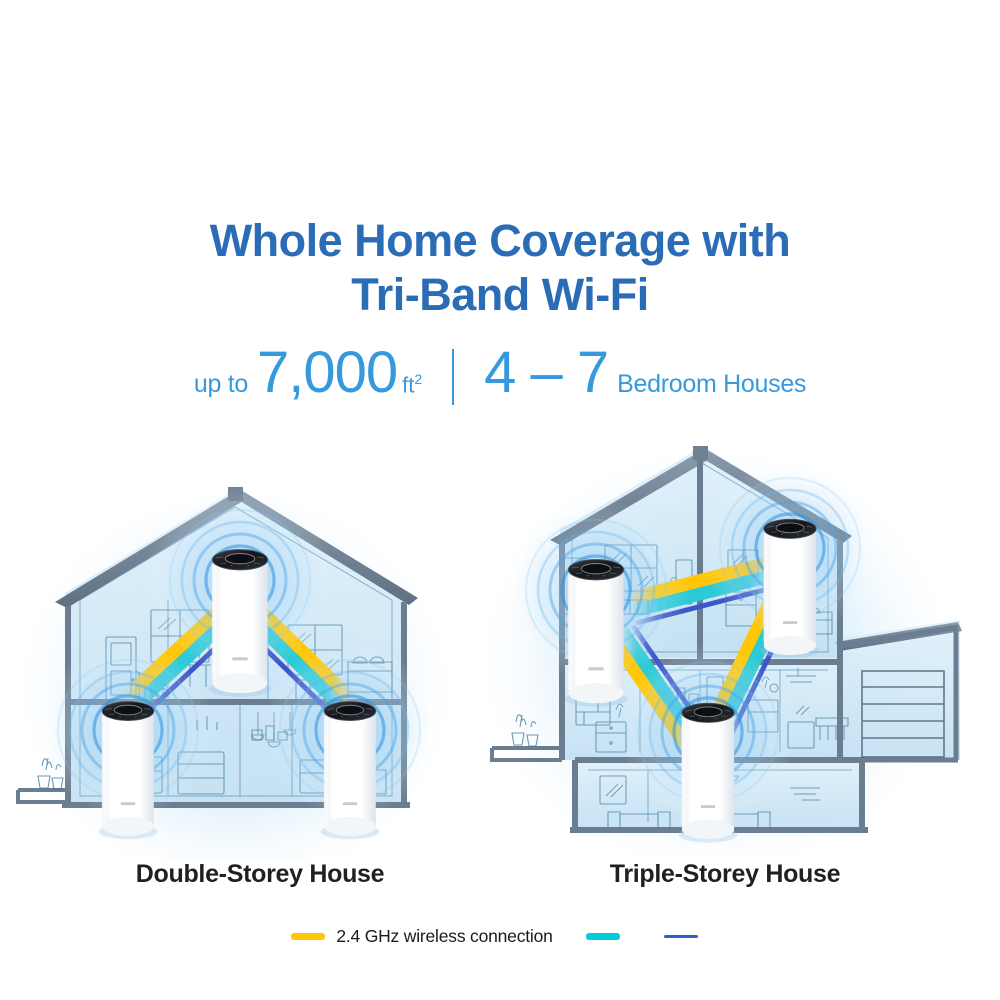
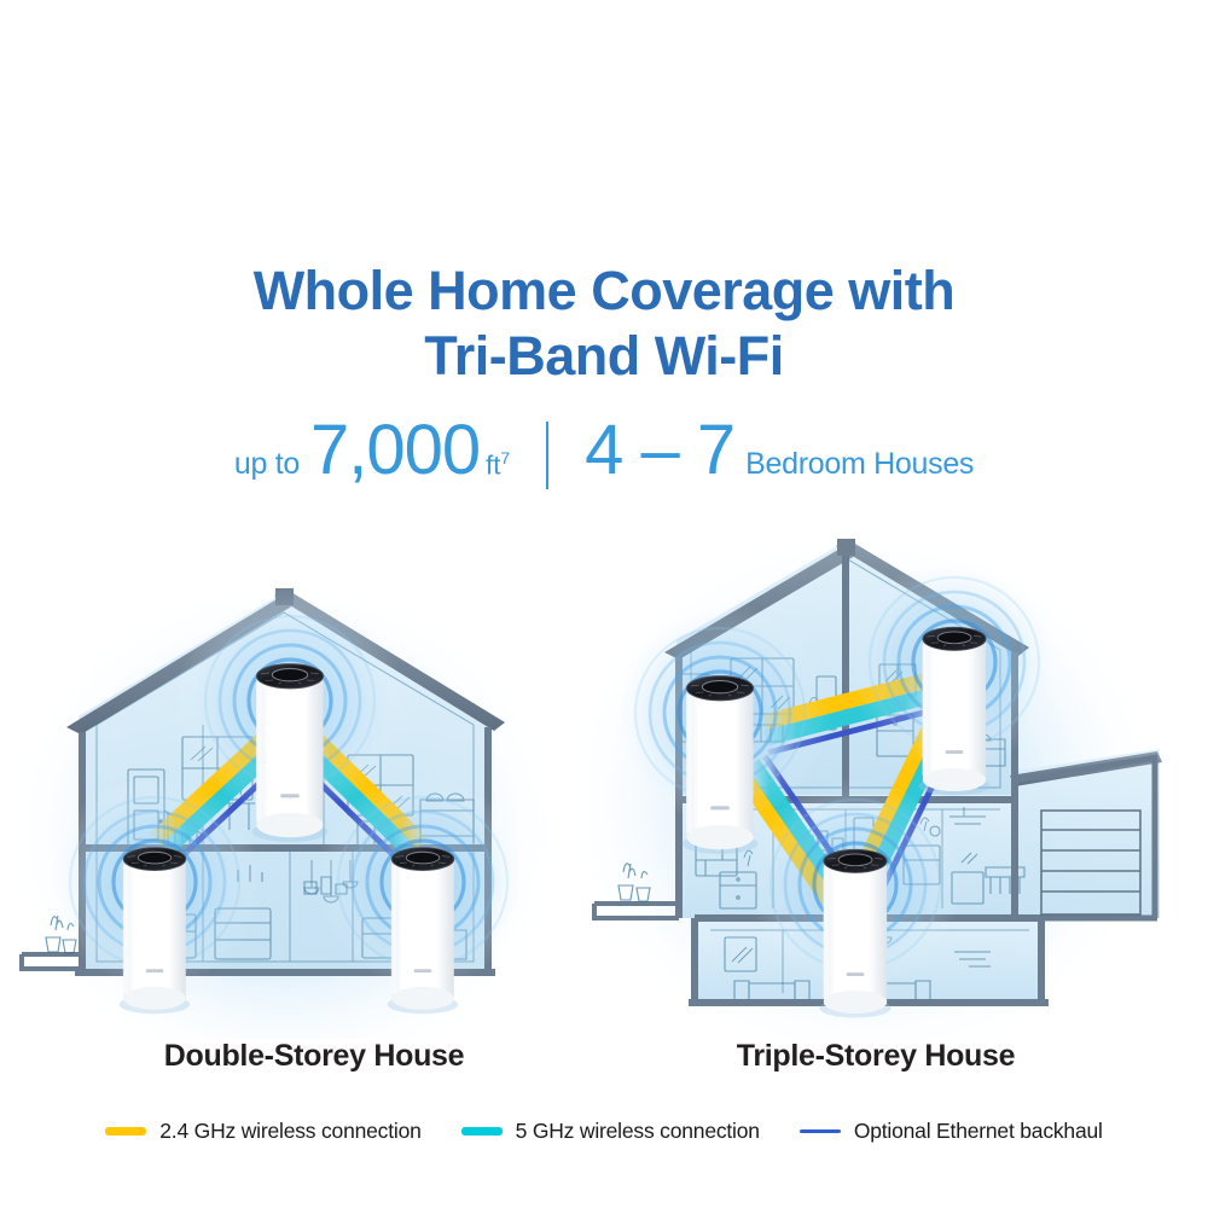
  Whole Home Coverage with
  Tri-Band Wi-Fi
  up to
  7,000
- ft2
+ ft7
  4 – 7
  Bedroom Houses
  Double-Storey House
  Triple-Storey House
  2.4 GHz wireless connection
+ 5 GHz wireless connection
+ Optional Ethernet backhaul
